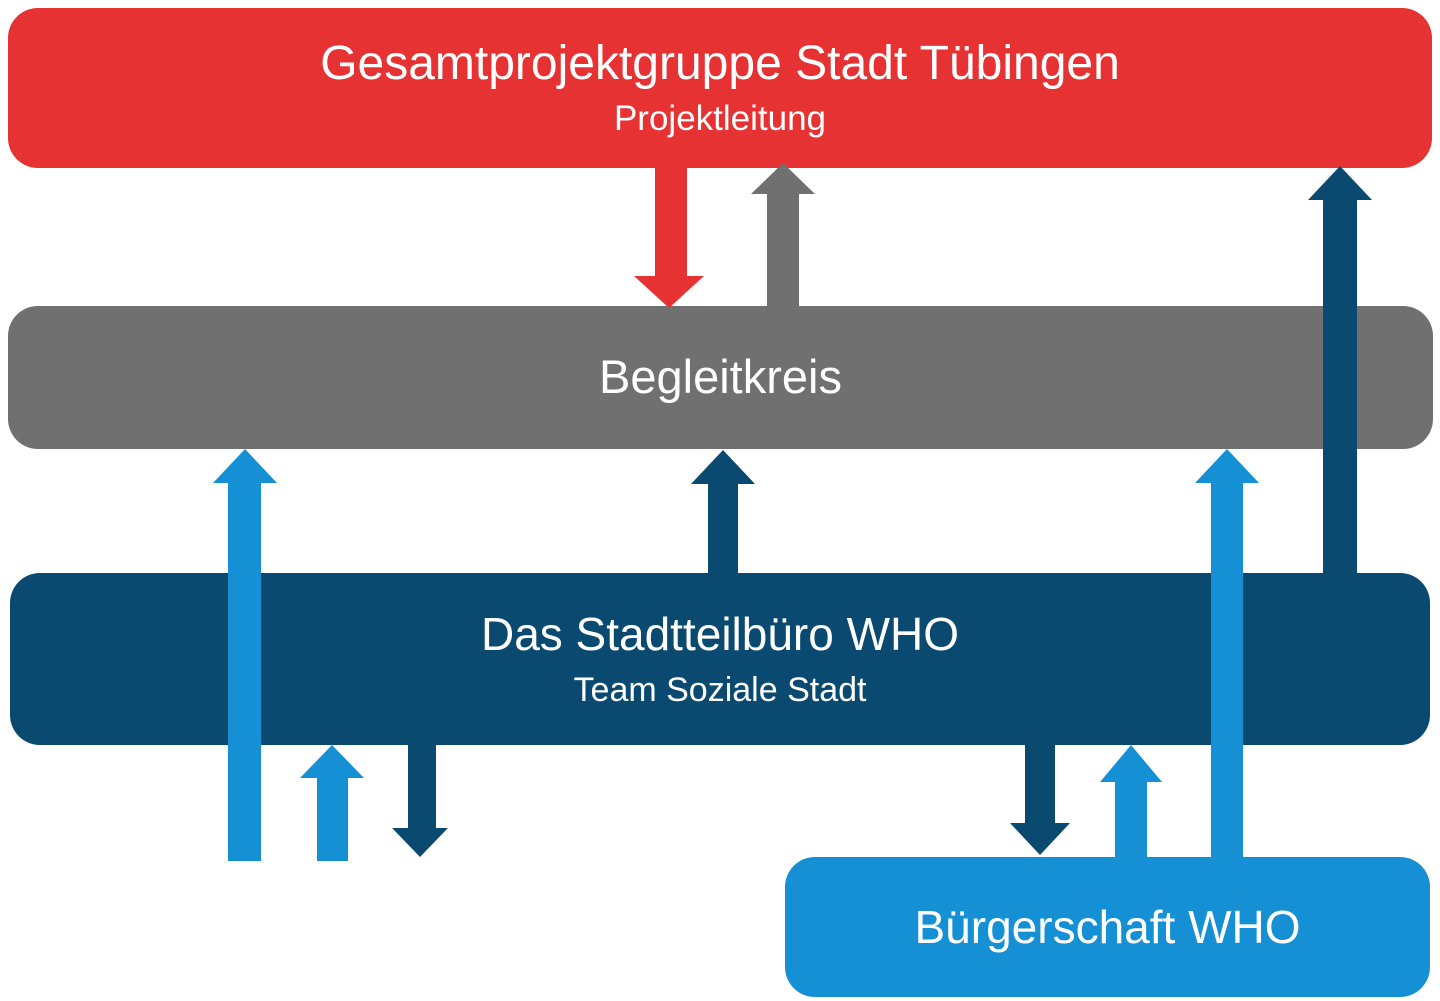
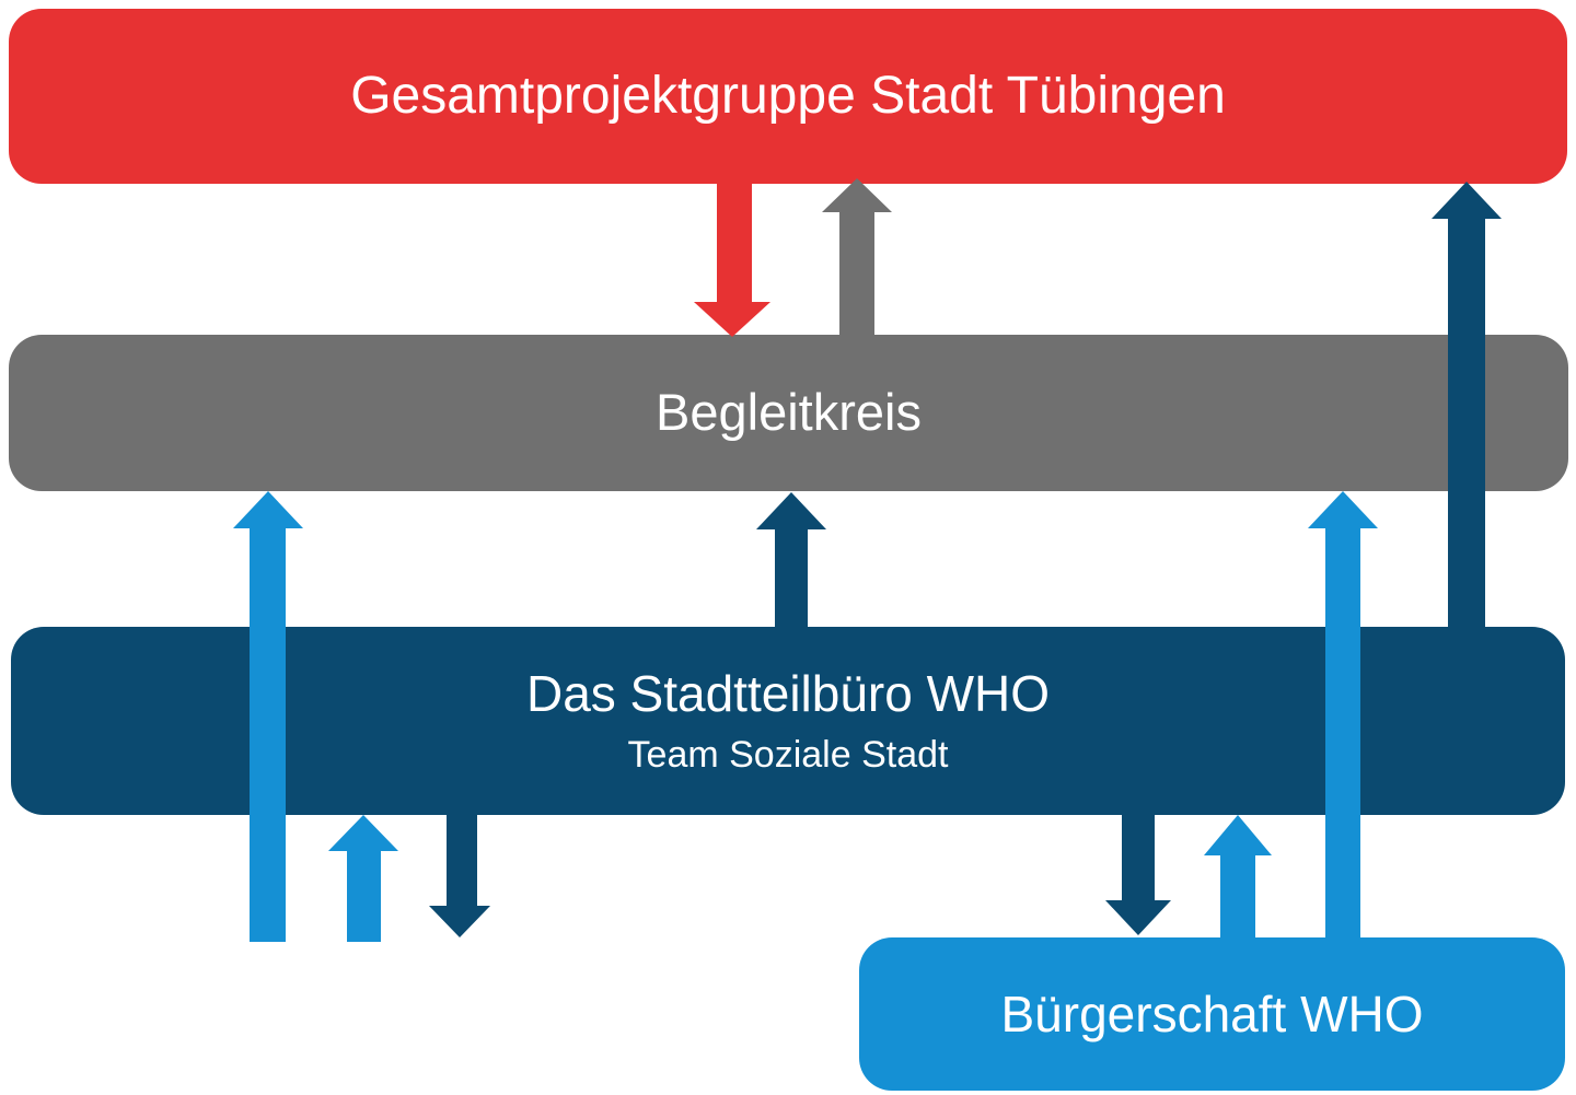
  Gesamtprojektgruppe Stadt Tübingen
- Projektleitung
  Begleitkreis
  Das Stadtteilbüro WHO
  Team Soziale Stadt
  Bürgerschaft WHO
